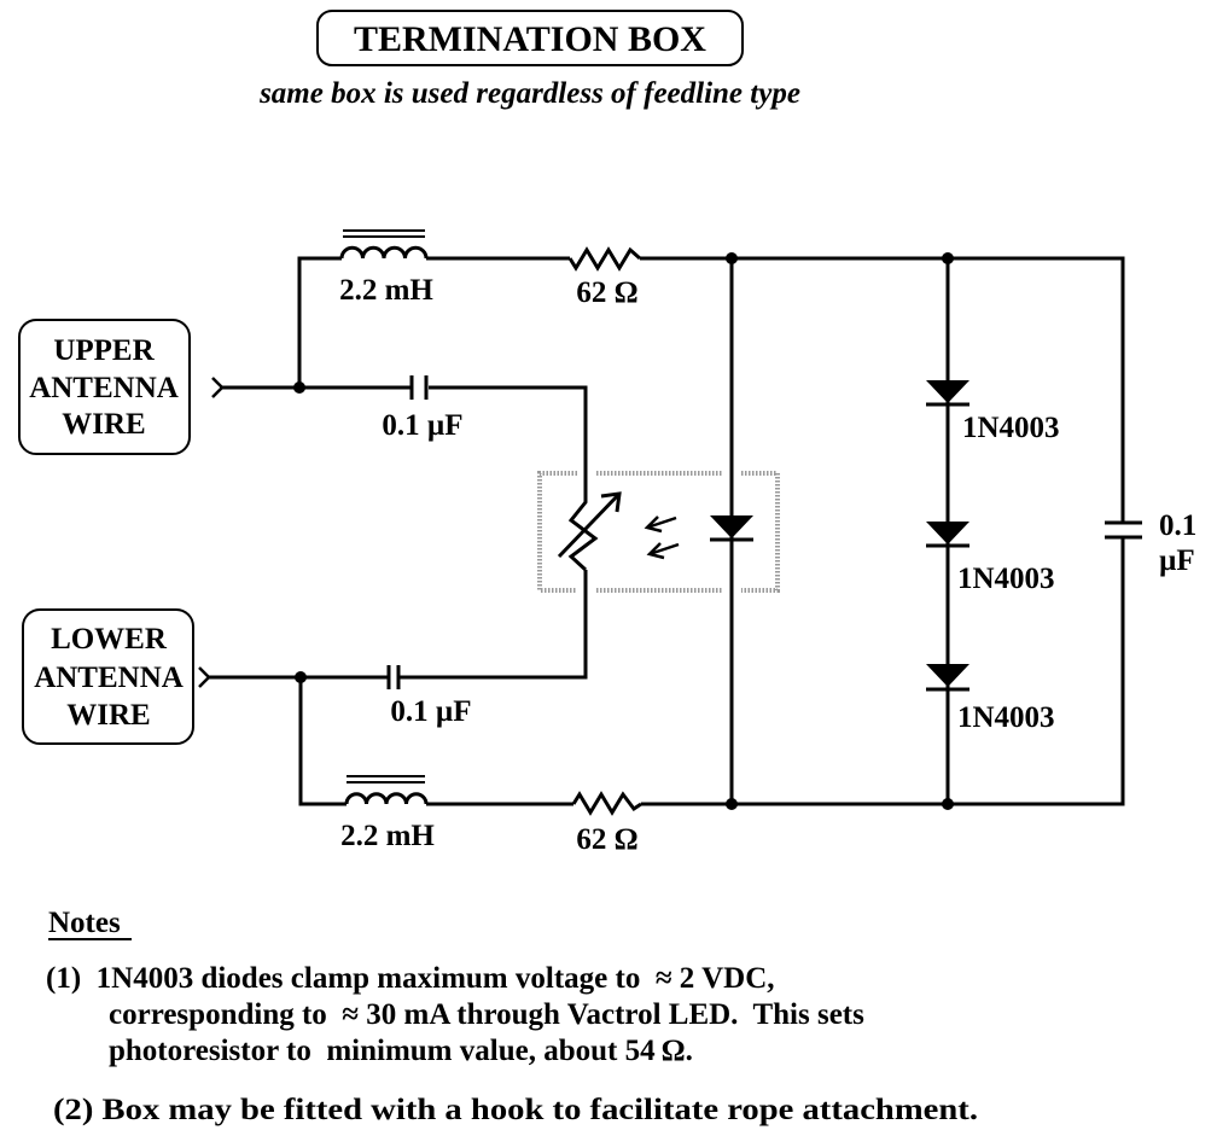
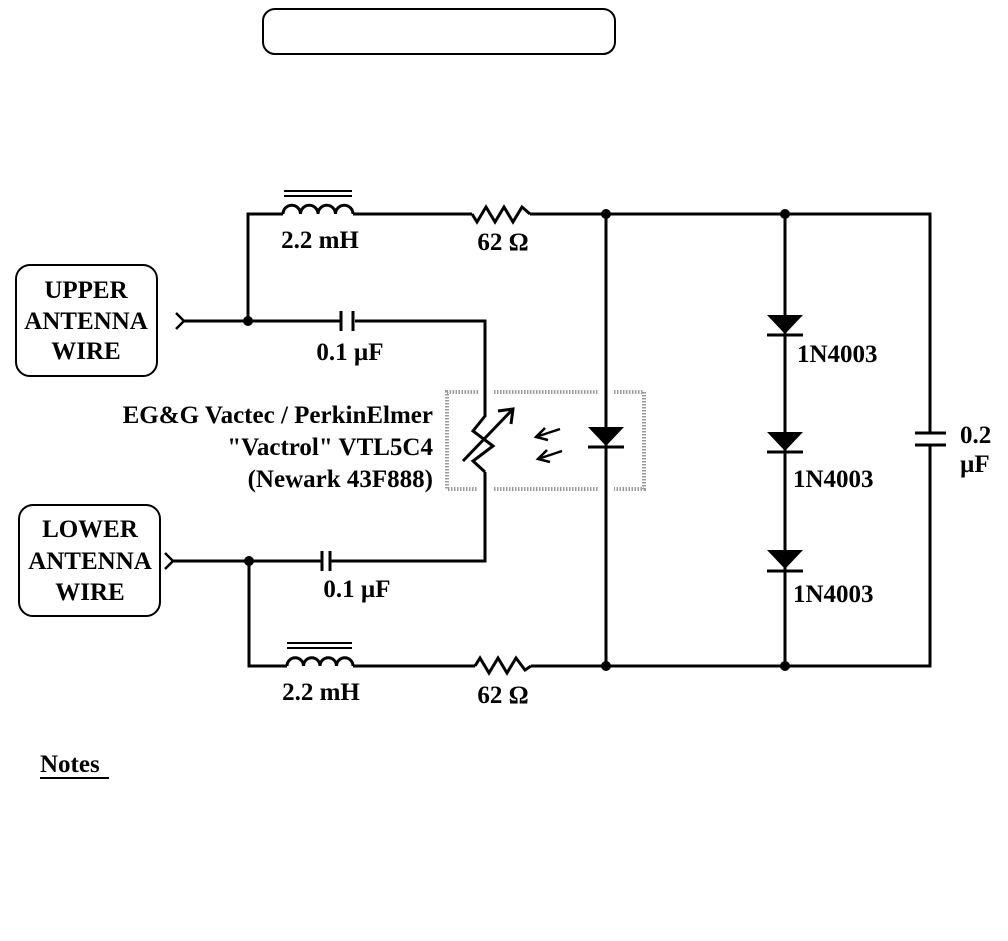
- TERMINATION BOX
- same box is used regardless of feedline type
  UPPER
  ANTENNA
  WIRE
  LOWER
  ANTENNA
  WIRE
  2.2 mH
  62 Ω
  0.1 µF
  0.1 µF
  2.2 mH
  62 Ω
+ EG&G Vactec / PerkinElmer
+ "Vactrol" VTL5C4
+ (Newark 43F888)
  1N4003
  1N4003
  1N4003
- 0.1
+ 0.2
  µF
  Notes
- (1) 1N4003 diodes clamp maximum voltage to ≈ 2 VDC,
- corresponding to ≈ 30 mA through Vactrol LED. This sets
- photoresistor to minimum value, about 54 Ω.
- (2) Box may be fitted with a hook to facilitate rope attachment.
